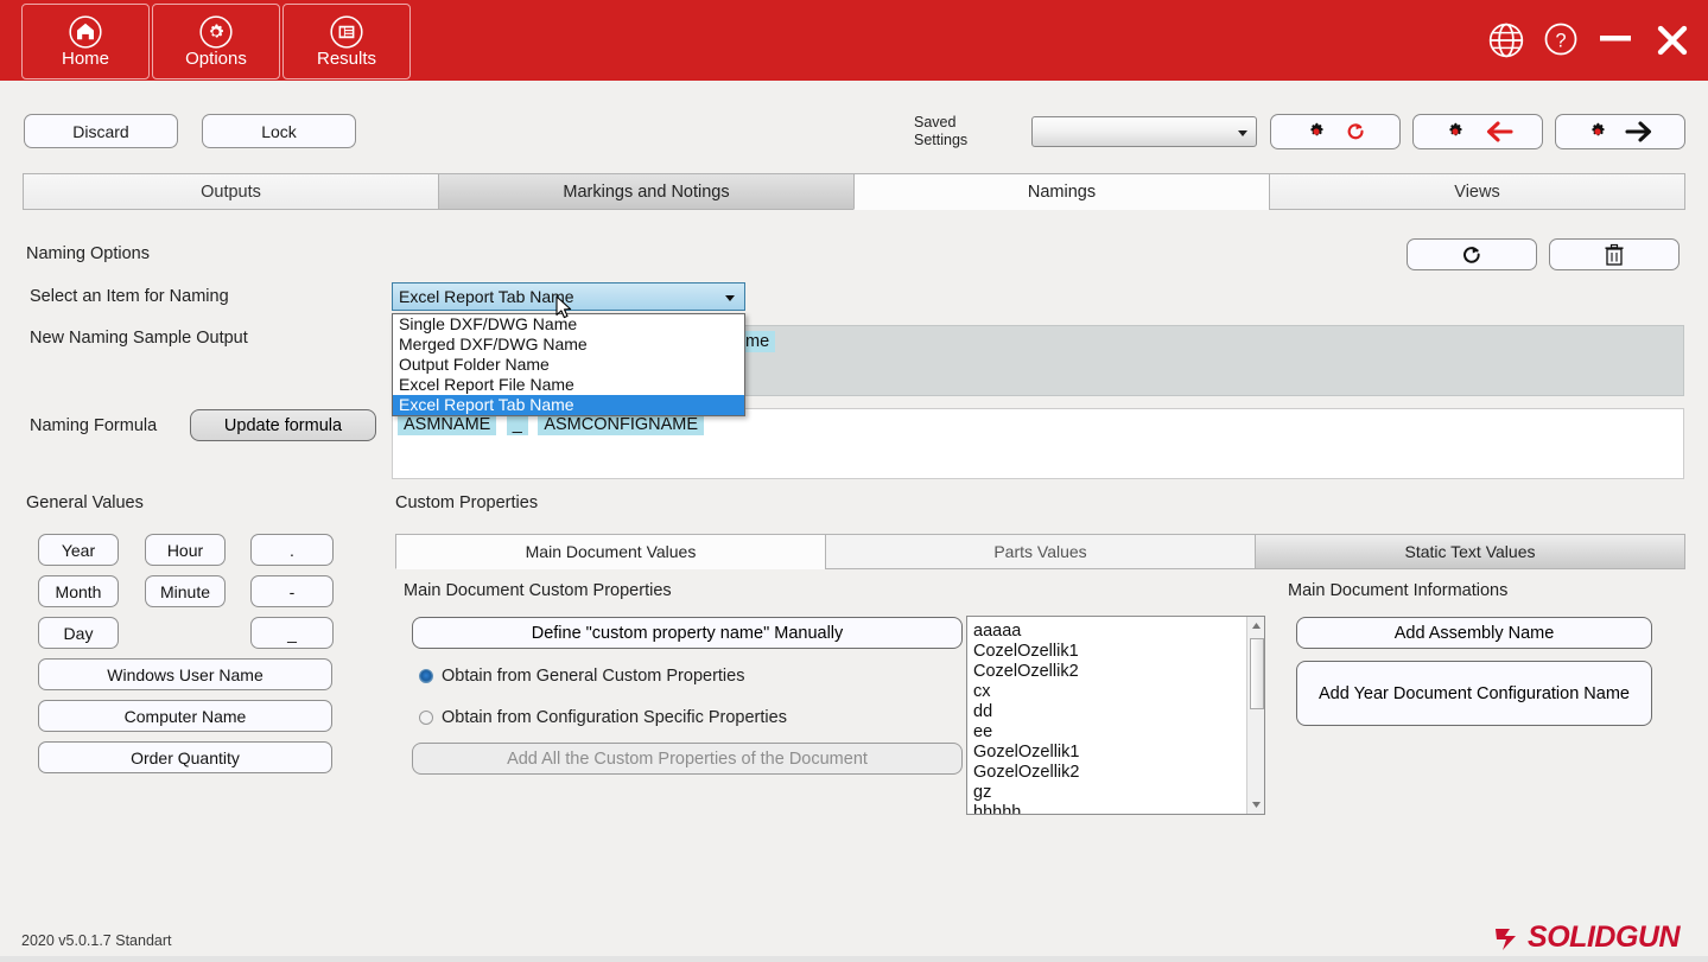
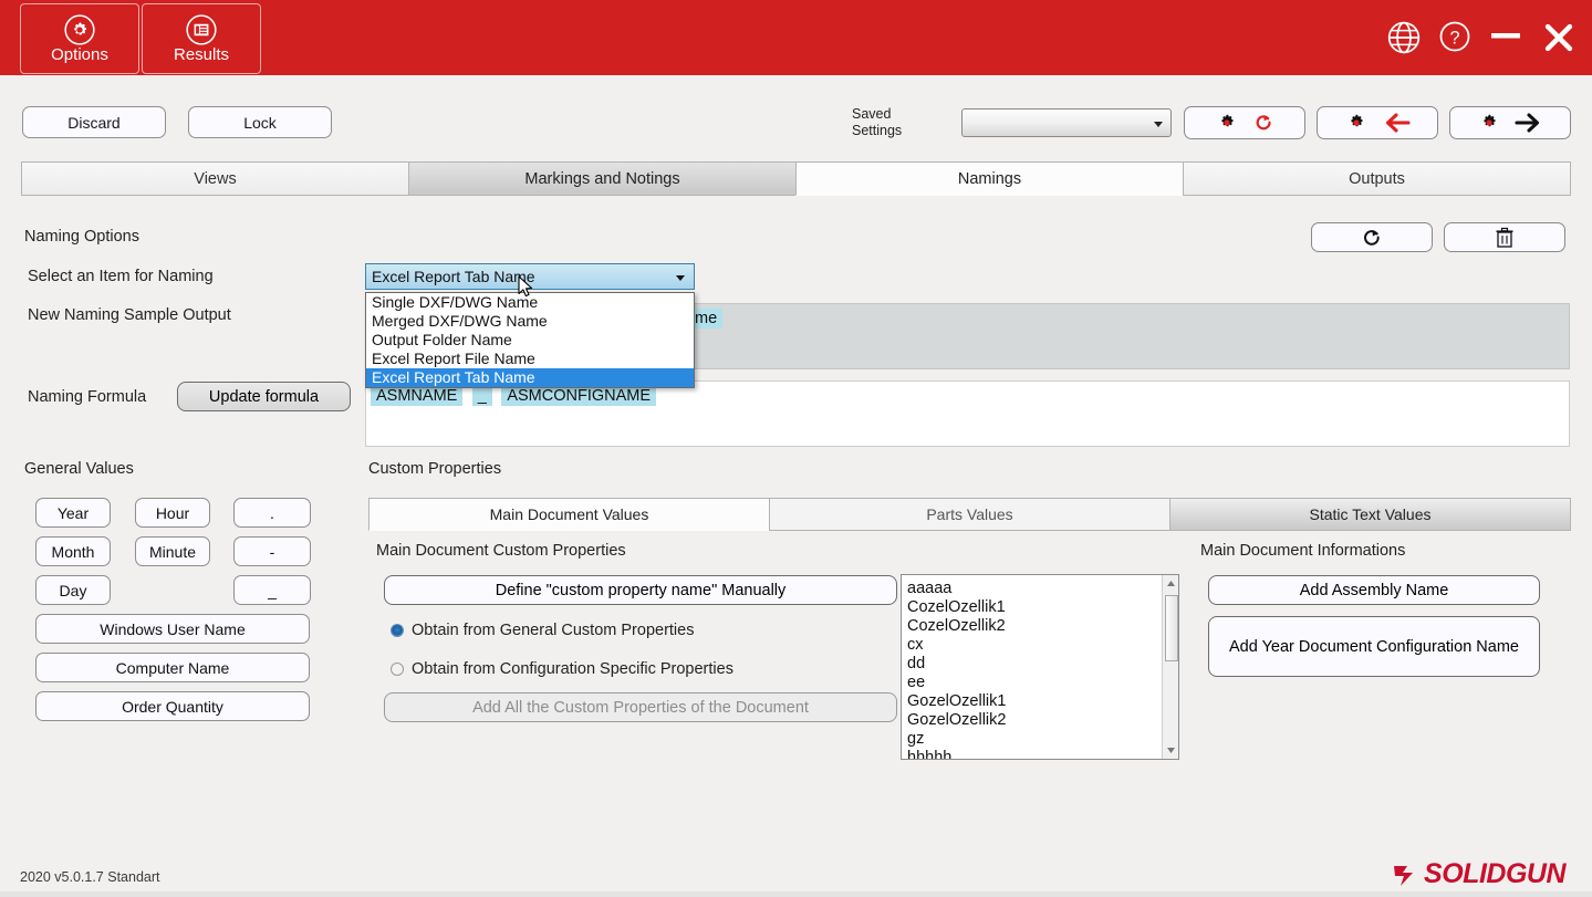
- Home
  Options
  Results
  ?
  Discard
  Lock
  Saved
  Settings
- Outputs
+ Views
  Markings and Notings
  Namings
- Views
+ Outputs
  Naming Options
  Select an Item for Naming
  New Naming Sample Output
  Naming Formula
  me
  Update formula
  ASMNAME _ ASMCONFIGNAME
  Excel Report Tab Name
  Single DXF/DWG Name
  Merged DXF/DWG Name
  Output Folder Name
  Excel Report File Name
  Excel Report Tab Name
  General Values
  Year
  Hour
  .
  Month
  Minute
  -
  Day
  _
  Windows User Name
  Computer Name
  Order Quantity
  Custom Properties
  Main Document Values
  Parts Values
  Static Text Values
  Main Document Custom Properties
  Define "custom property name" Manually
  Obtain from General Custom Properties
  Obtain from Configuration Specific Properties
  Add All the Custom Properties of the Document
  aaaaa
  CozelOzellik1
  CozelOzellik2
  cx
  dd
  ee
  GozelOzellik1
  GozelOzellik2
  gz
  hhhhh
  Main Document Informations
  Add Assembly Name
  Add Year Document Configuration Name
  2020 v5.0.1.7 Standart
  SOLIDGUN
